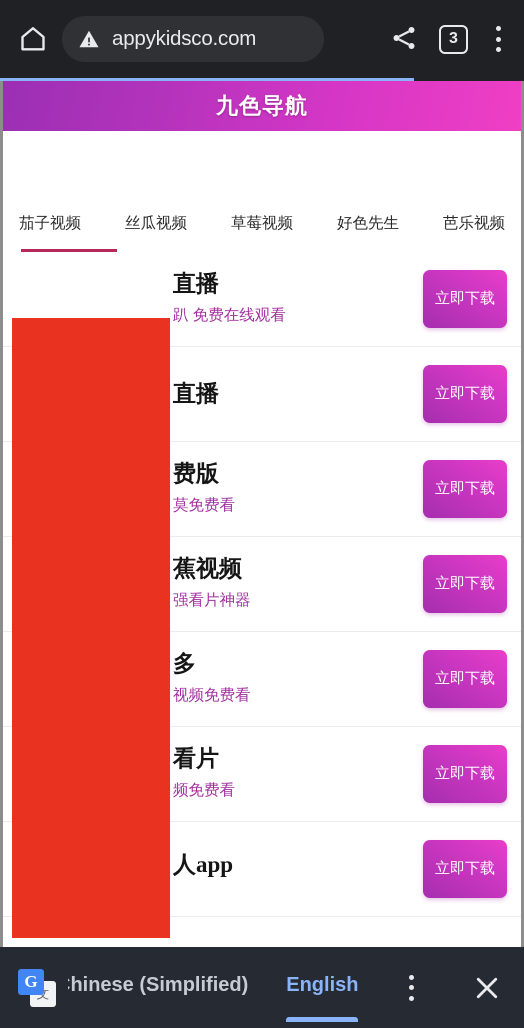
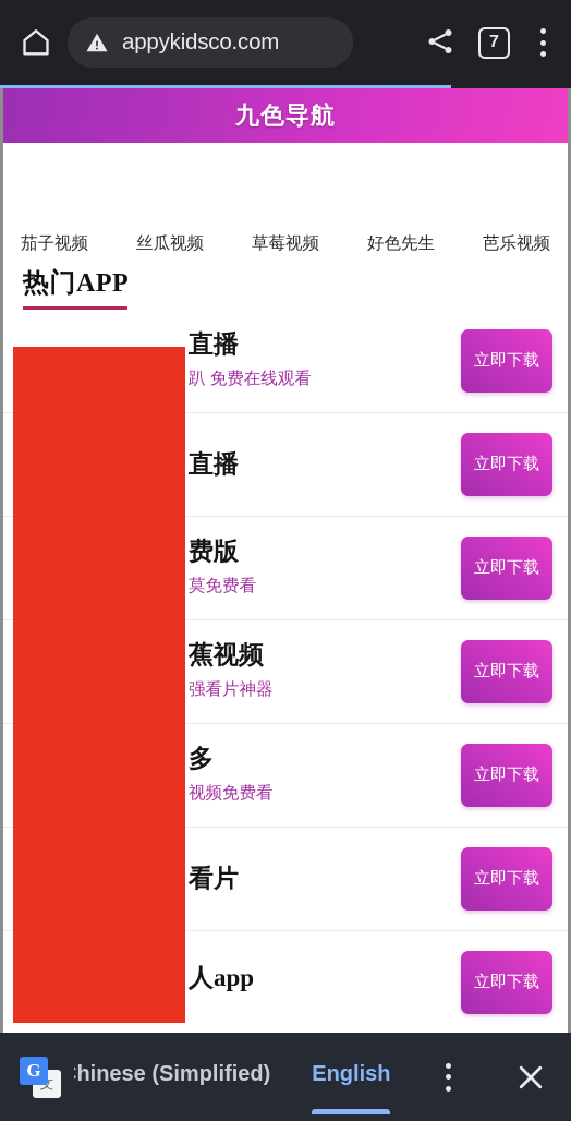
  appykidsco.com
- 3
+ 7
  九色导航
  茄子视频
  丝瓜视频
  草莓视频
  好色先生
  芭乐视频
+ 热门APP
  直播
  趴 免费在线观看
  立即下载
  直播
  立即下载
  费版
  莫免费看
  立即下载
  蕉视频
  强看片神器
  立即下载
  多
  视频免费看
  立即下载
  看片
- 频免费看
  立即下载
  人app
  立即下载
  G
  hinese (Simplified)
  English
